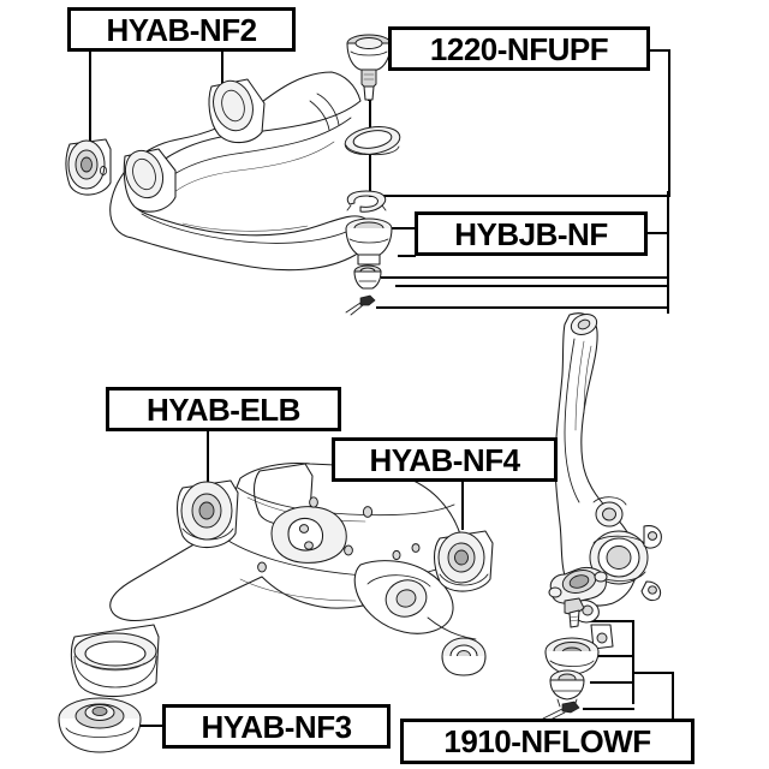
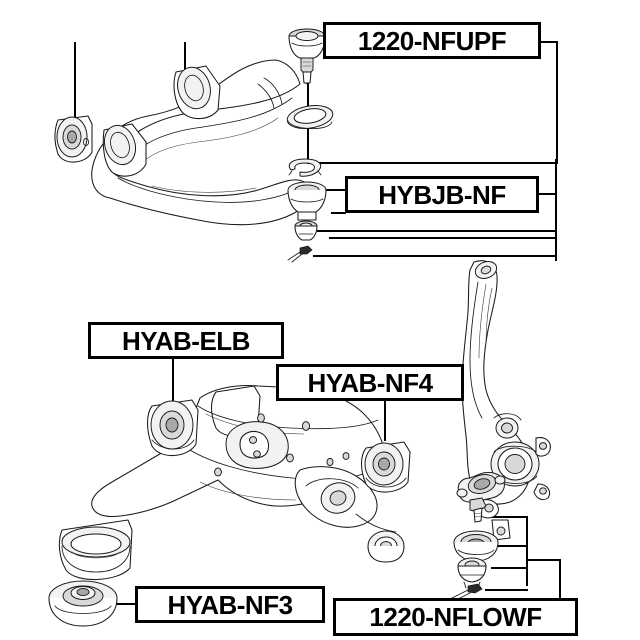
- HYAB-NF2
  1220-NFUPF
  HYBJB-NF
  HYAB-ELB
  HYAB-NF4
  HYAB-NF3
- 1910-NFLOWF
+ 1220-NFLOWF
